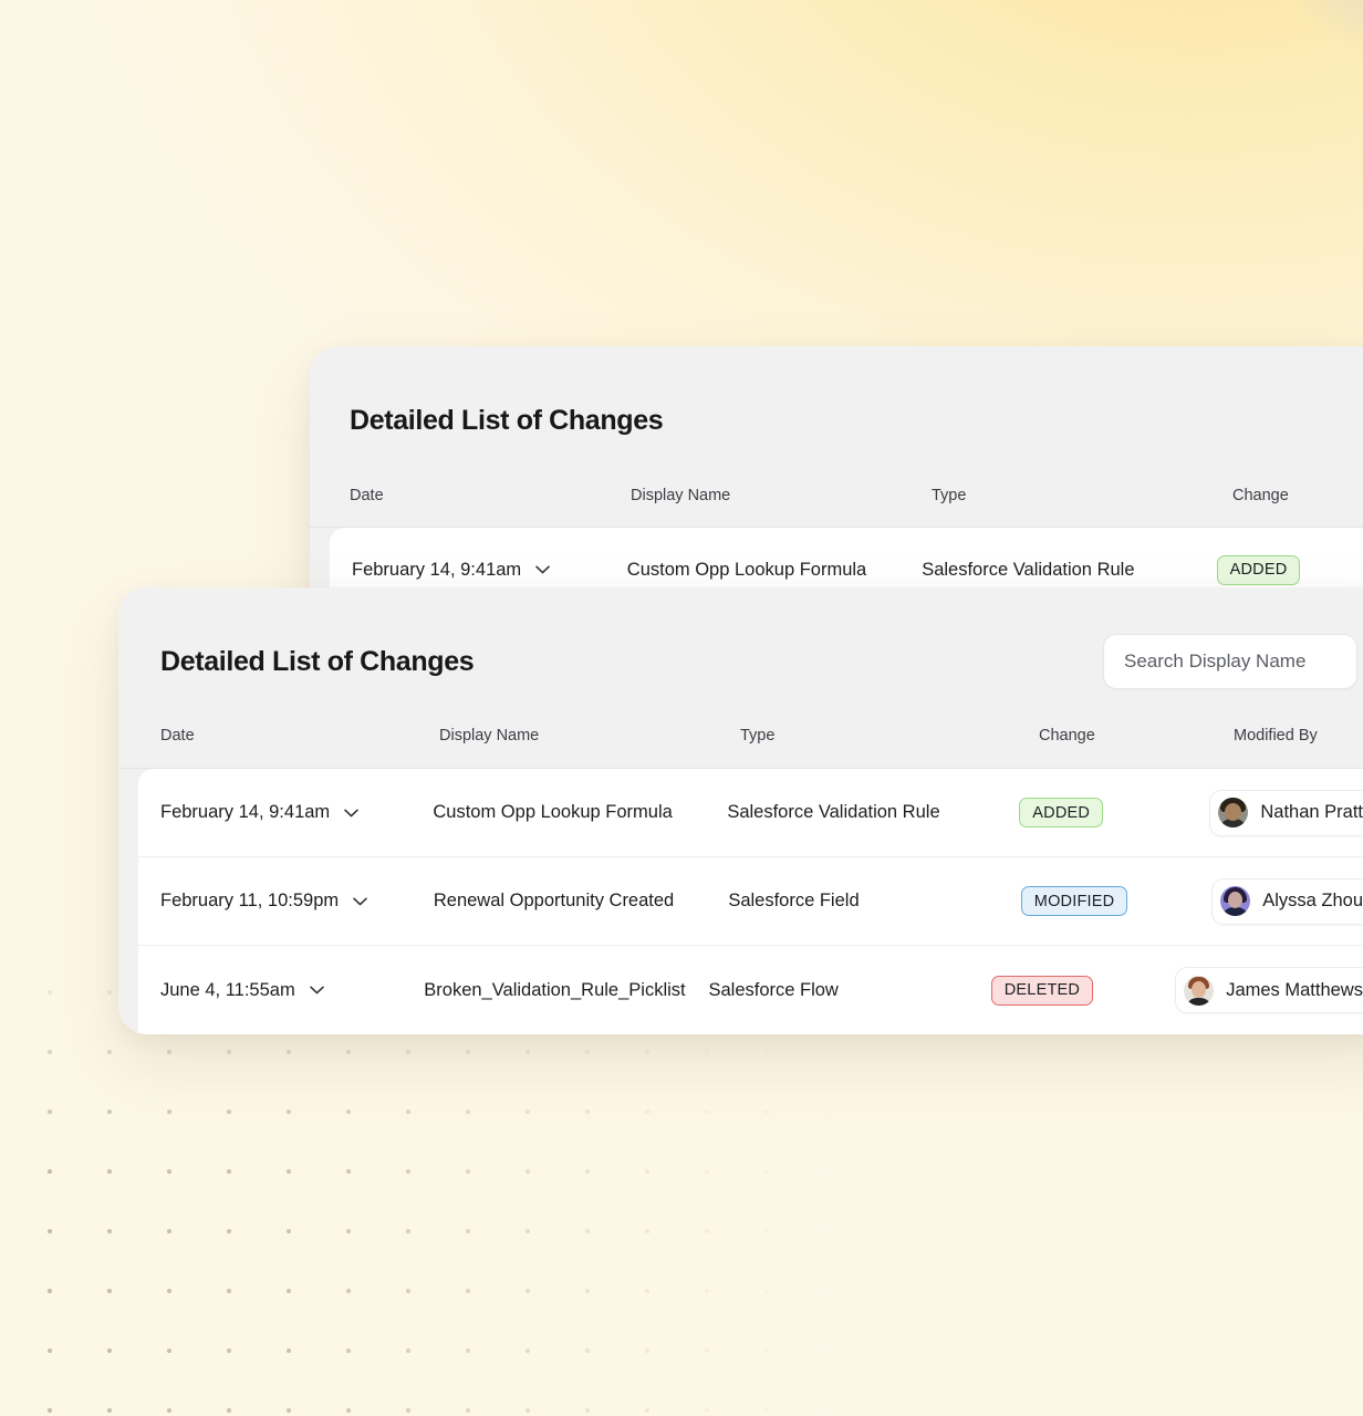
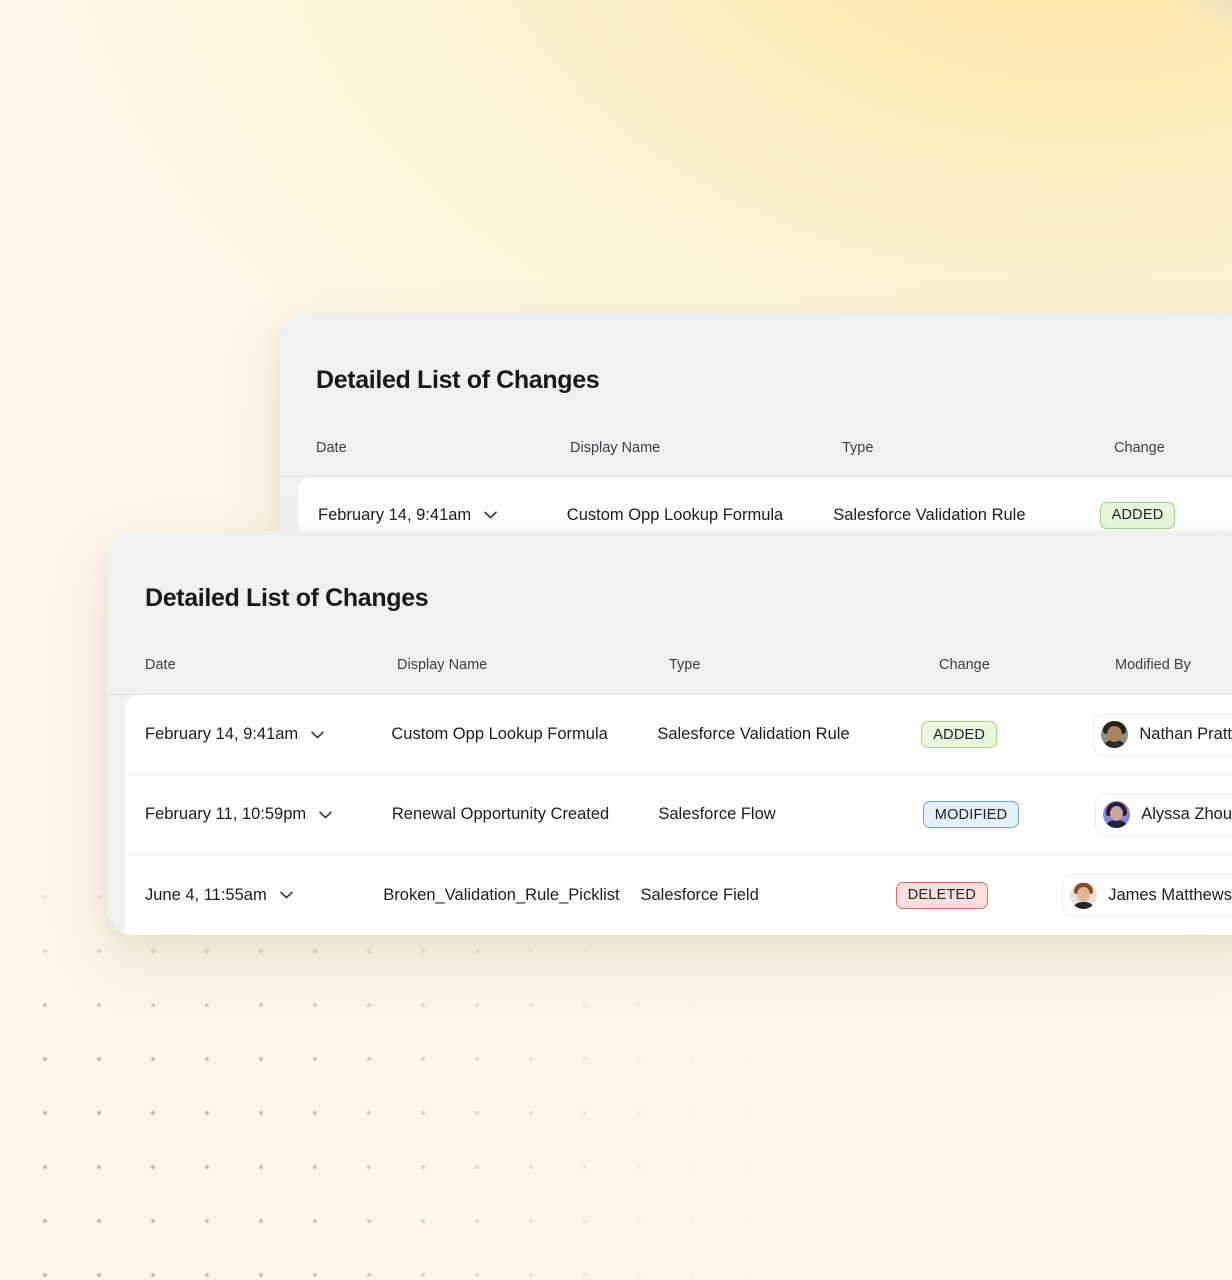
  Detailed List of Changes
  Date
  Display Name
  Type
  Change
  February 14, 9:41am
  Custom Opp Lookup Formula
  Salesforce Validation Rule
  ADDED
  Detailed List of Changes
- Search Display Name
  Date
  Display Name
  Type
  Change
  Modified By
  February 14, 9:41am
  Custom Opp Lookup Formula
  Salesforce Validation Rule
  ADDED
  Nathan Pratt
  February 11, 10:59pm
  Renewal Opportunity Created
- Salesforce Field
+ Salesforce Flow
  MODIFIED
  Alyssa Zhou
  June 4, 11:55am
  Broken_Validation_Rule_Picklist
- Salesforce Flow
+ Salesforce Field
  DELETED
  James Matthews
